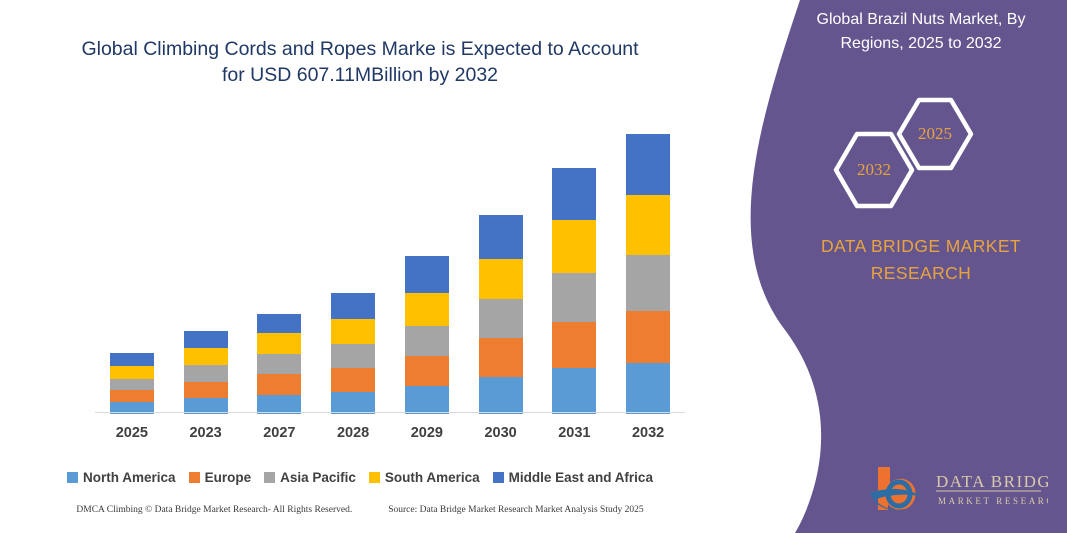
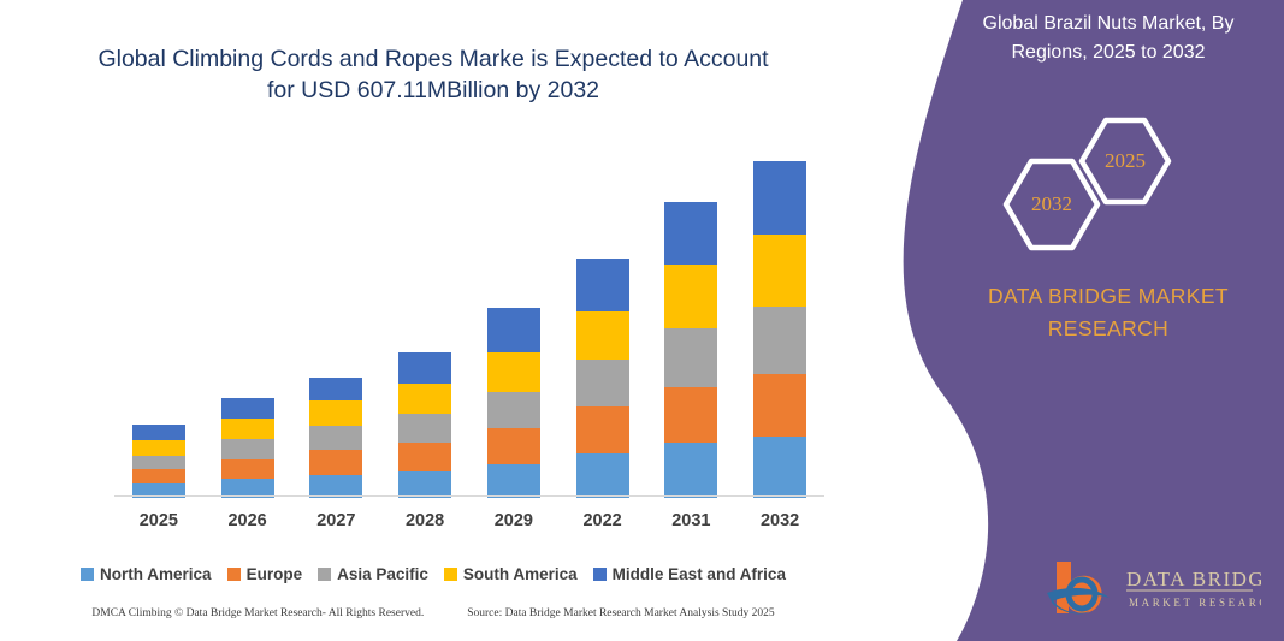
  Global Climbing Cords and Ropes Marke is Expected to Account
  for USD 607.11MBillion by 2032
  2025
- 2023
+ 2026
  2027
  2028
  2029
- 2030
+ 2022
  2031
  2032
  North America
  Europe
  Asia Pacific
  South America
  Middle East and Africa
  DMCA Climbing © Data Bridge Market Research- All Rights Reserved.
  Source: Data Bridge Market Research Market Analysis Study 2025
  Global Brazil Nuts Market, By
  Regions, 2025 to 2032
  2025
  2032
  DATA BRIDGE MARKET
  RESEARCH
  DATA BRIDG
  MARKET RESEAR
